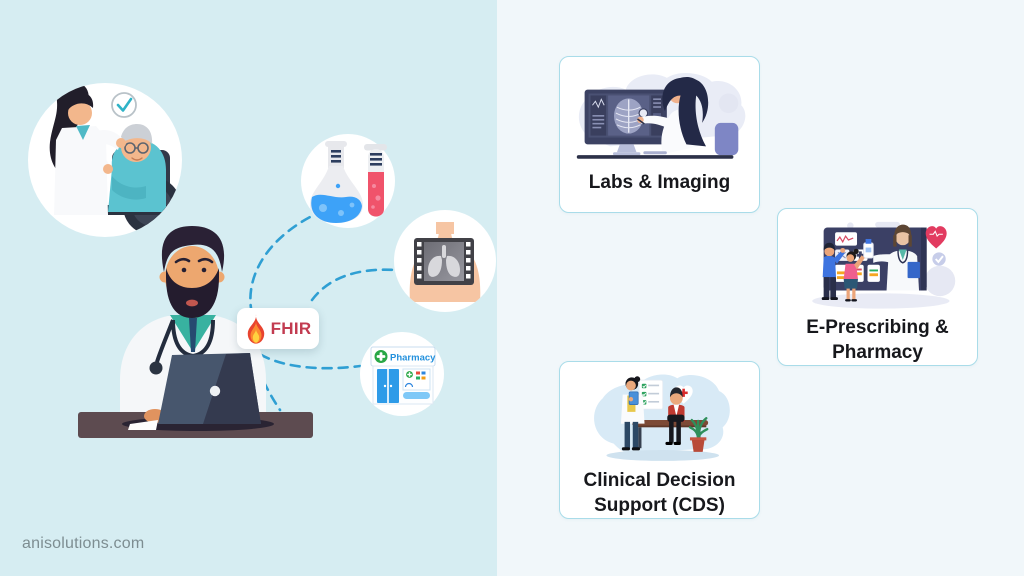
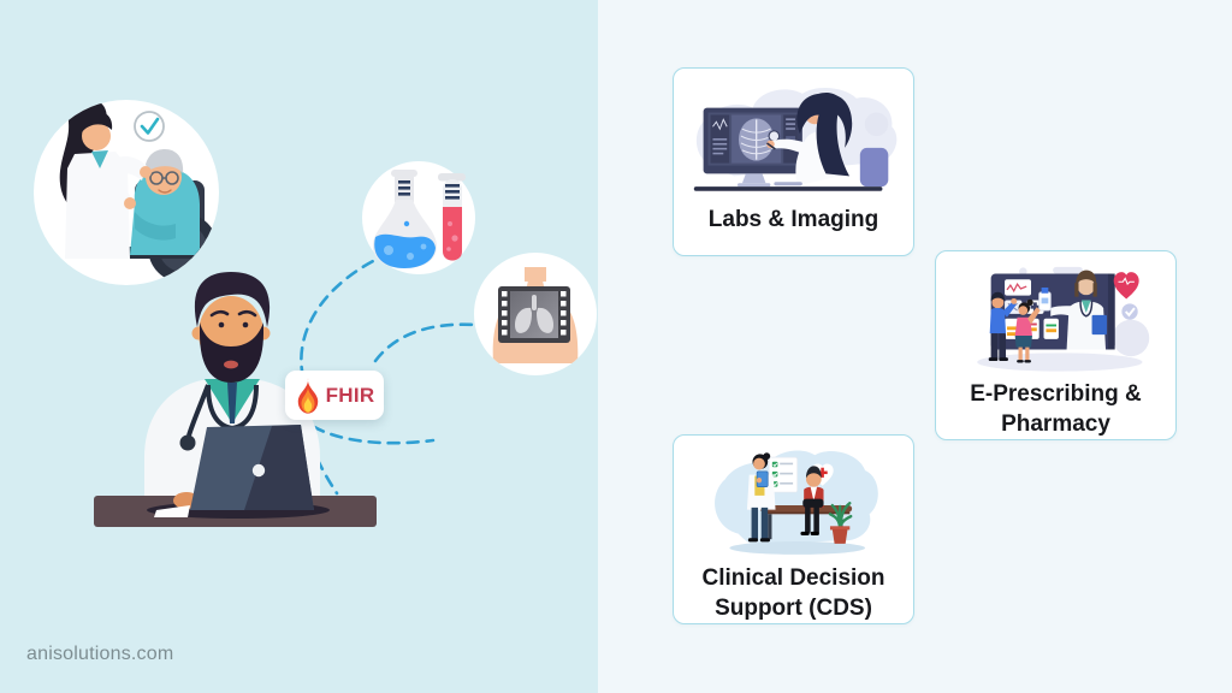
- Pharmacy
  FHIR
  anisolutions.com
  Labs & Imaging
  E-Prescribing & Pharmacy
  Clinical Decision Support (CDS)
